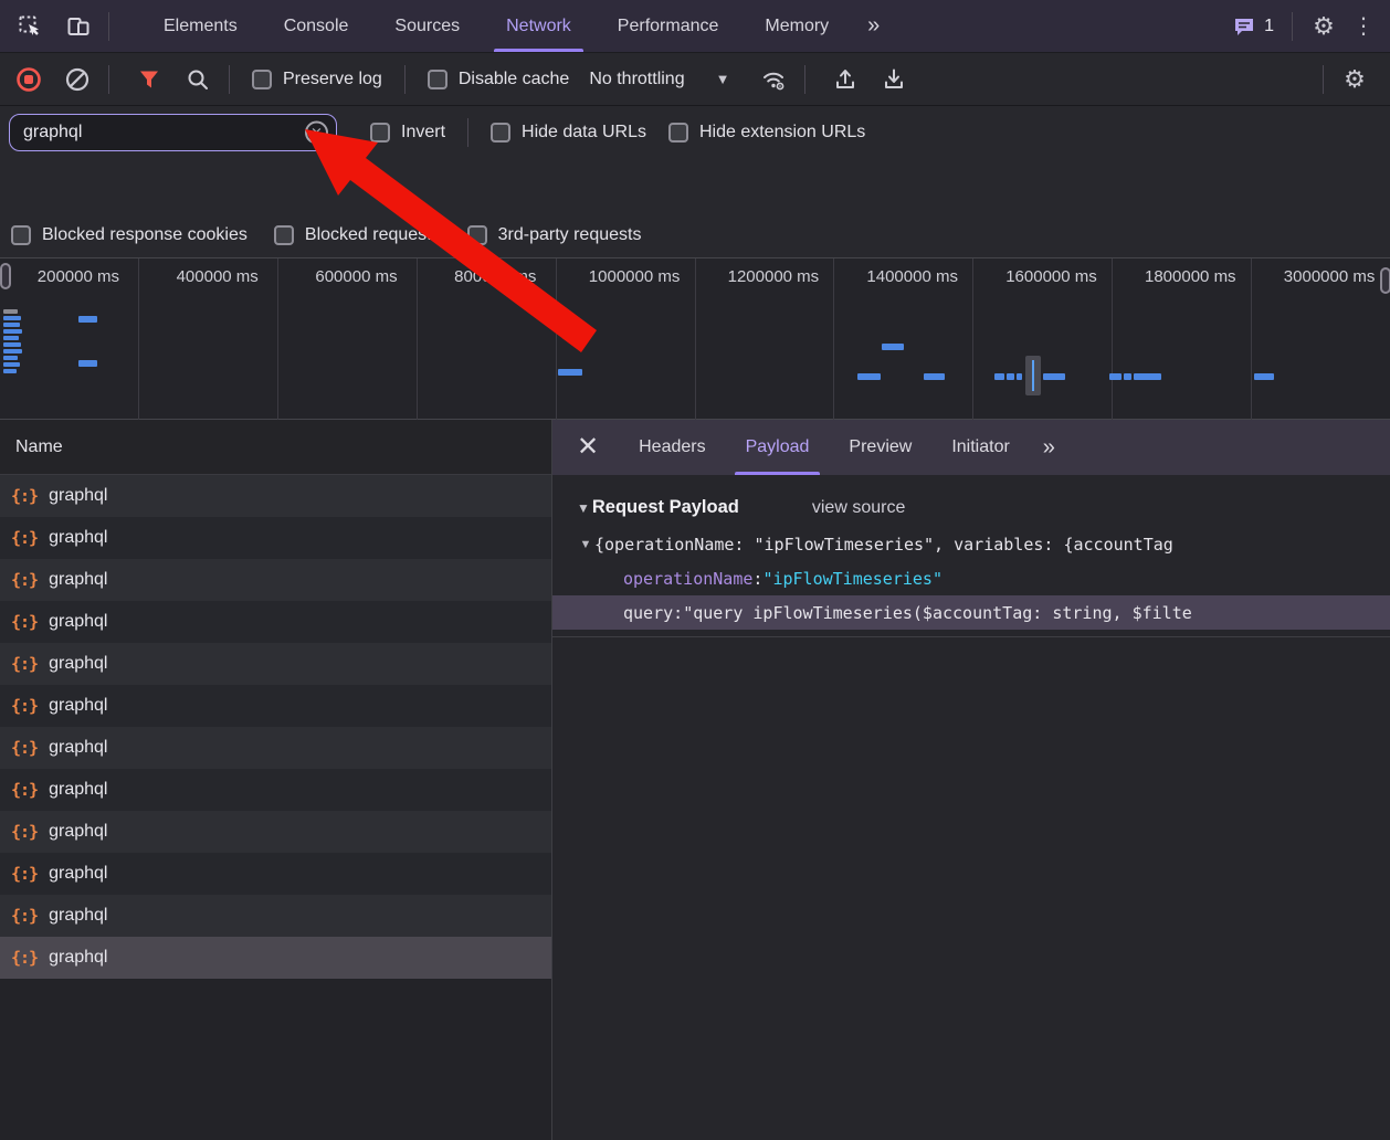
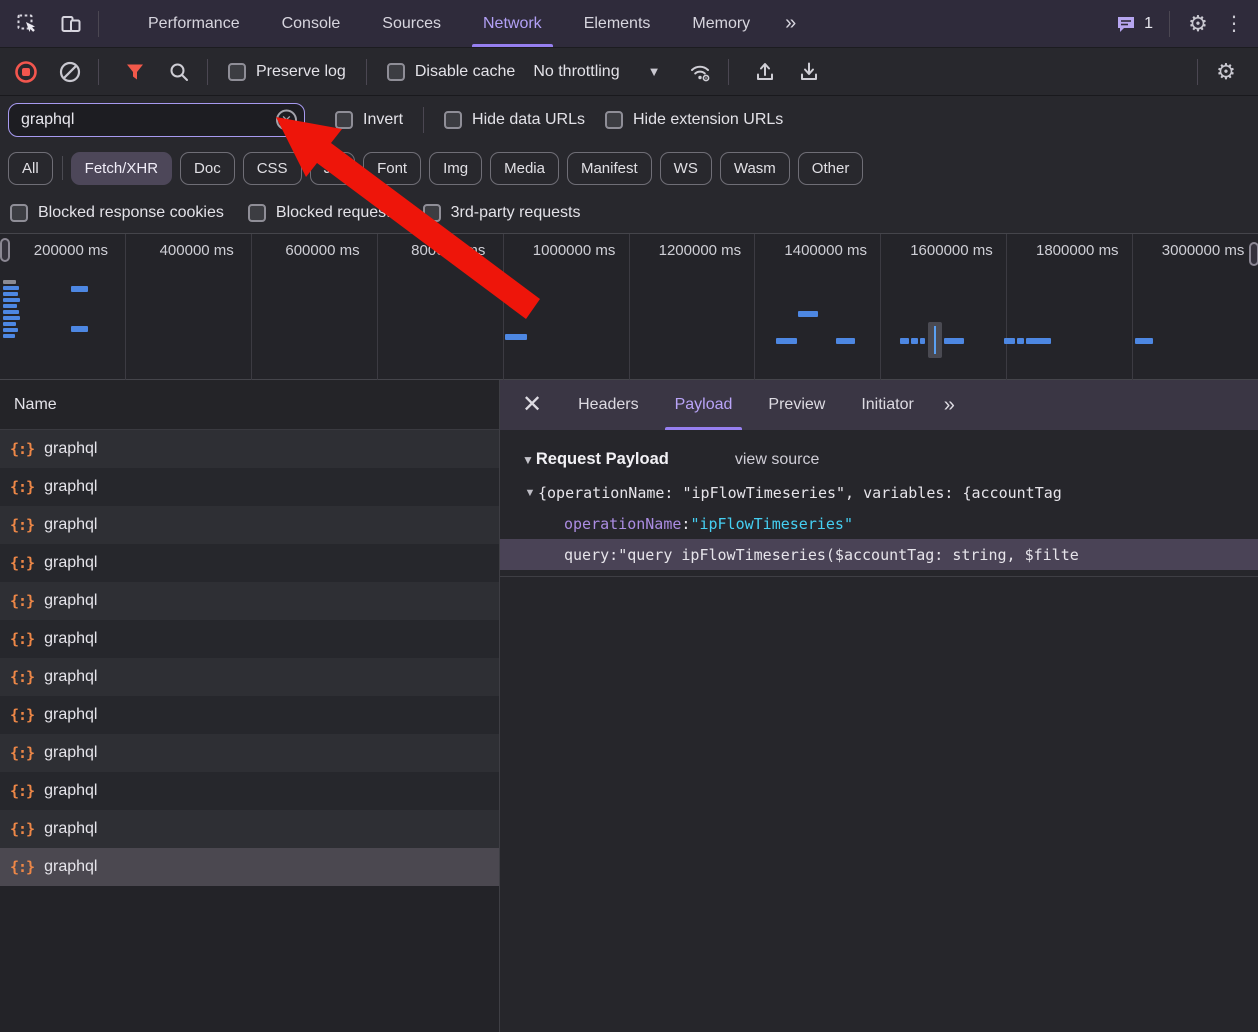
- Elements
+ Performance
  Console
  Sources
  Network
- Performance
+ Elements
  Memory
  »
  1
  ⚙
  ⋮
  Preserve log
  Disable cache
  No throttling
  ▼
  ⚙
  graphql
  Invert
  Hide data URLs
  Hide extension URLs
+ All
+ Fetch/XHR
+ Doc
+ CSS
+ Font
+ Img
+ Media
+ Manifest
+ WS
+ Wasm
+ Other
  Blocked response cookies
  Blocked reques
  3rd-party requests
  200000 ms
  400000 ms
  600000 ms
  1000000 ms
  1200000 ms
  1400000 ms
  1600000 ms
  1800000 ms
  3000000 ms
  Name
  {:}
  graphql
  {:}
  graphql
  {:}
  graphql
  {:}
  graphql
  {:}
  graphql
  {:}
  graphql
  {:}
  graphql
  {:}
  graphql
  {:}
  graphql
  {:}
  graphql
  {:}
  graphql
  {:}
  graphql
  ✕
  Headers
  Payload
  Preview
  Initiator
  »
  ▼
  Request Payload
  view source
  ▼
  {operationName: "ipFlowTimeseries", variables: {accountTag
  operationName
  :
  "ipFlowTimeseries"
  query
  :
  "query ipFlowTimeseries($accountTag: string, $filte
